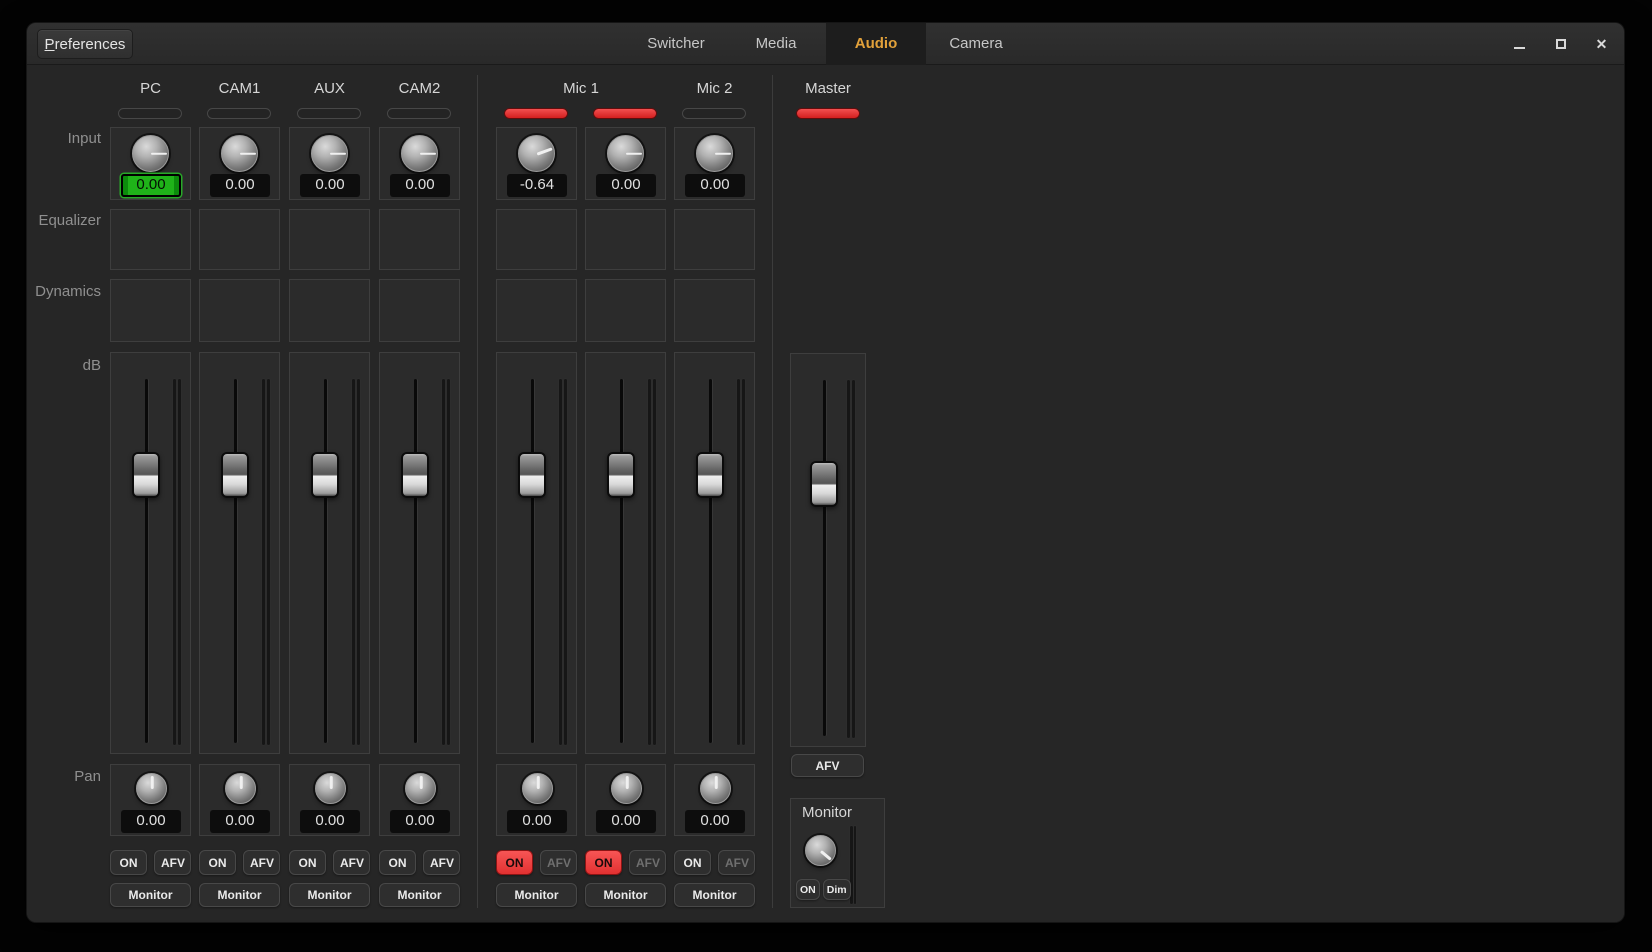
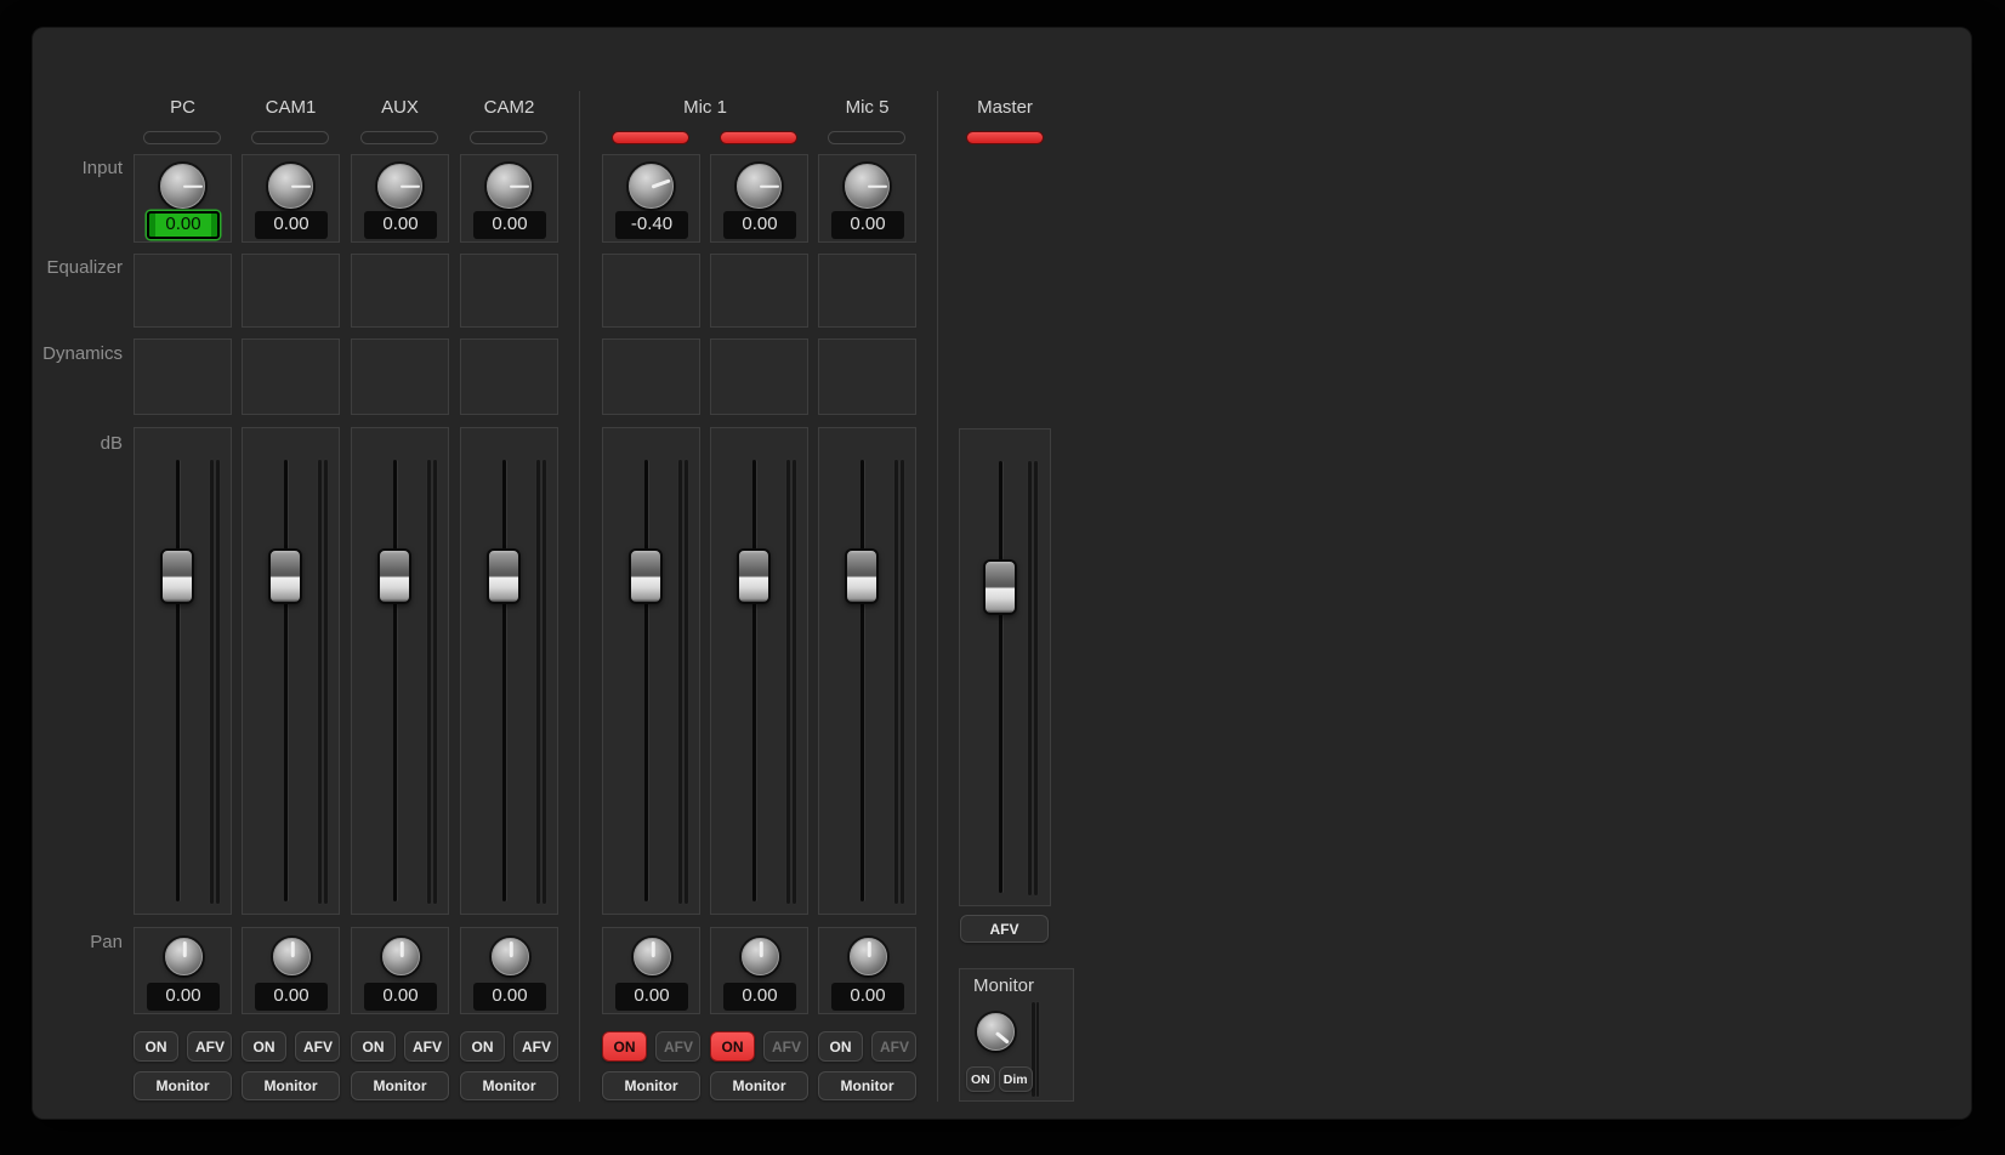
- Preferences
- Switcher
- Media
- Audio
- Camera
- ✕
  Input
  Equalizer
  Dynamics
  dB
  Pan
  PC
  0.00
  0.00
  ON
  AFV
  Monitor
  CAM1
  0.00
  0.00
  ON
  AFV
  Monitor
  AUX
  0.00
  0.00
  ON
  AFV
  Monitor
  CAM2
  0.00
  0.00
  ON
  AFV
  Monitor
  Mic 1
- -0.64
+ -0.40
  0.00
  ON
  AFV
  Monitor
  0.00
  0.00
  ON
  AFV
  Monitor
- Mic 2
+ Mic 5
  0.00
  0.00
  ON
  AFV
  Monitor
  Master
  AFV
  Monitor
  ON
  Dim
